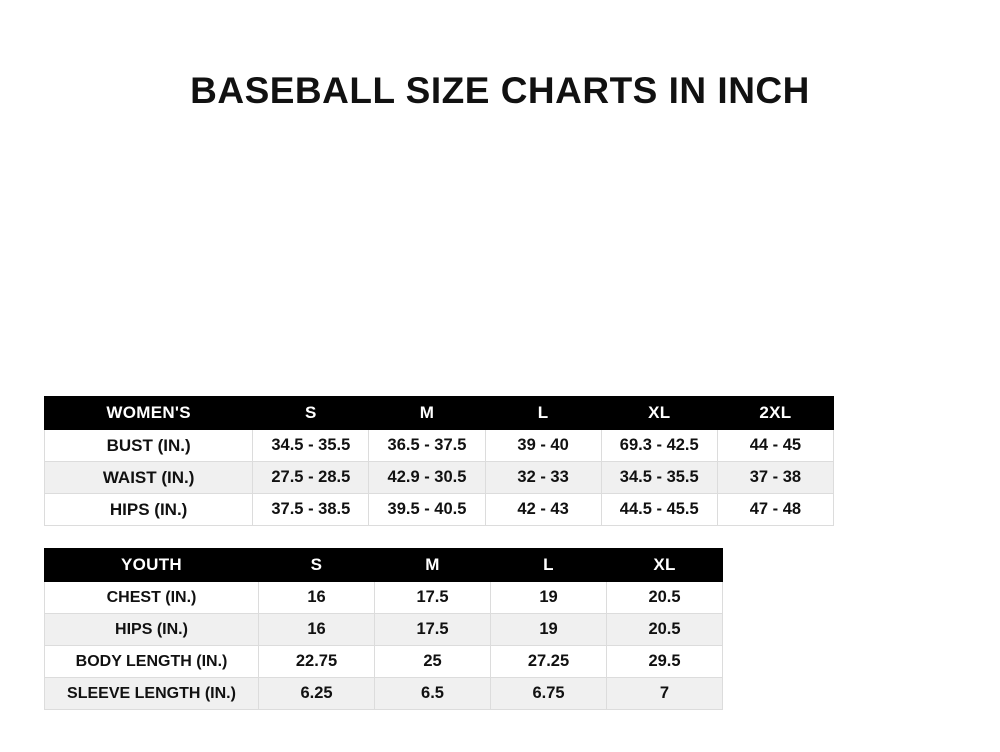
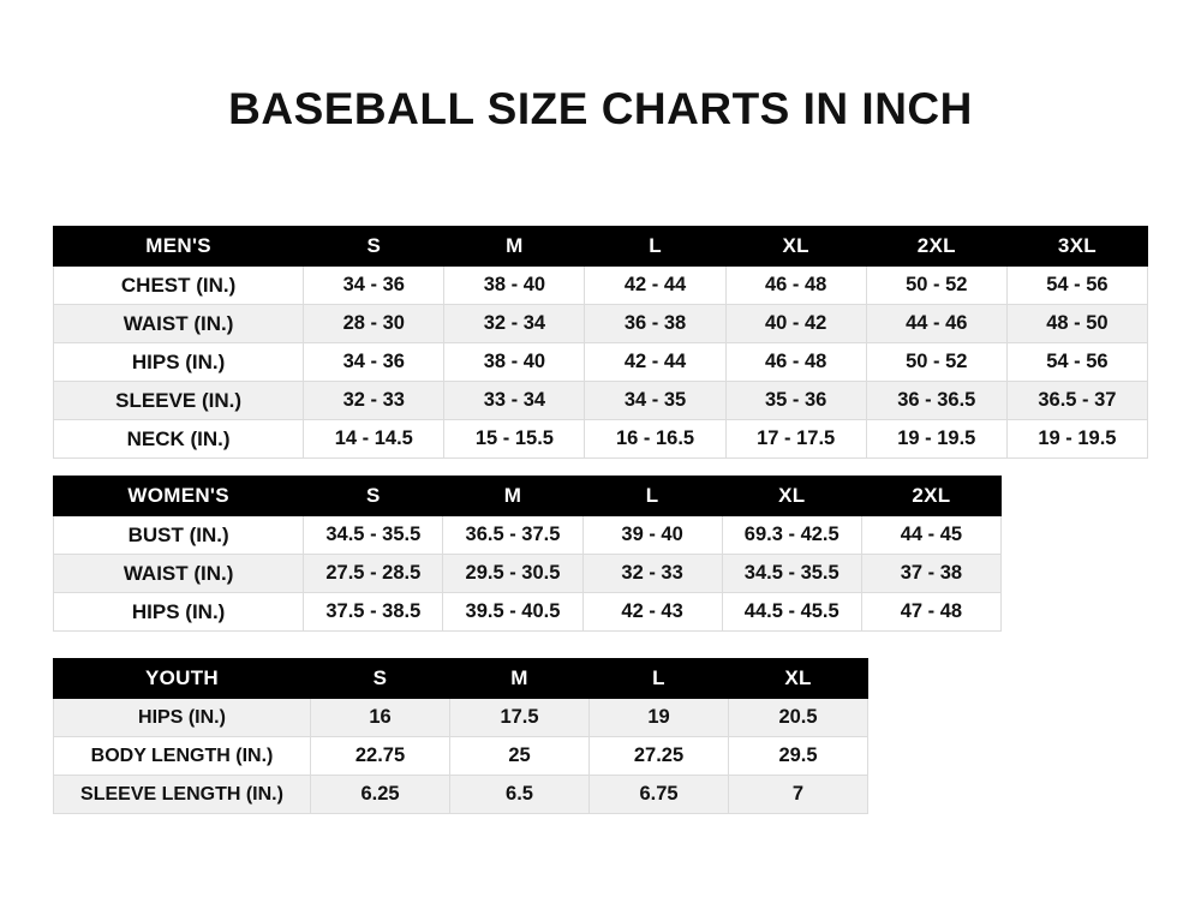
  BASEBALL SIZE CHARTS IN INCH
+ MEN'S	S	M	L	XL	2XL	3XL
+ CHEST (IN.)	34 - 36	38 - 40	42 - 44	46 - 48	50 - 52	54 - 56
+ WAIST (IN.)	28 - 30	32 - 34	36 - 38	40 - 42	44 - 46	48 - 50
+ HIPS (IN.)	34 - 36	38 - 40	42 - 44	46 - 48	50 - 52	54 - 56
+ SLEEVE (IN.)	32 - 33	33 - 34	34 - 35	35 - 36	36 - 36.5	36.5 - 37
+ NECK (IN.)	14 - 14.5	15 - 15.5	16 - 16.5	17 - 17.5	19 - 19.5	19 - 19.5
  WOMEN'S	S	M	L	XL	2XL
  BUST (IN.)	34.5 - 35.5	36.5 - 37.5	39 - 40	69.3 - 42.5	44 - 45
- WAIST (IN.)	27.5 - 28.5	42.9 - 30.5	32 - 33	34.5 - 35.5	37 - 38
+ WAIST (IN.)	27.5 - 28.5	29.5 - 30.5	32 - 33	34.5 - 35.5	37 - 38
  HIPS (IN.)	37.5 - 38.5	39.5 - 40.5	42 - 43	44.5 - 45.5	47 - 48
  YOUTH	S	M	L	XL
- CHEST (IN.)	16	17.5	19	20.5
  HIPS (IN.)	16	17.5	19	20.5
  BODY LENGTH (IN.)	22.75	25	27.25	29.5
  SLEEVE LENGTH (IN.)	6.25	6.5	6.75	7
